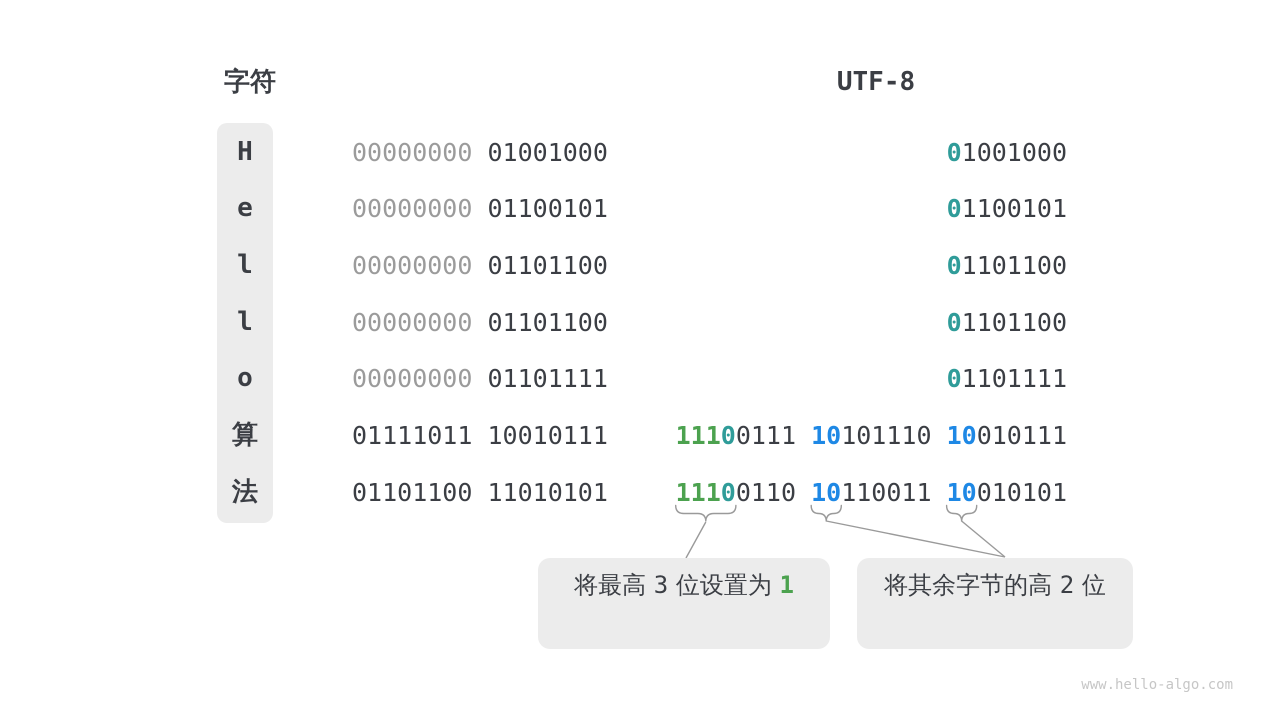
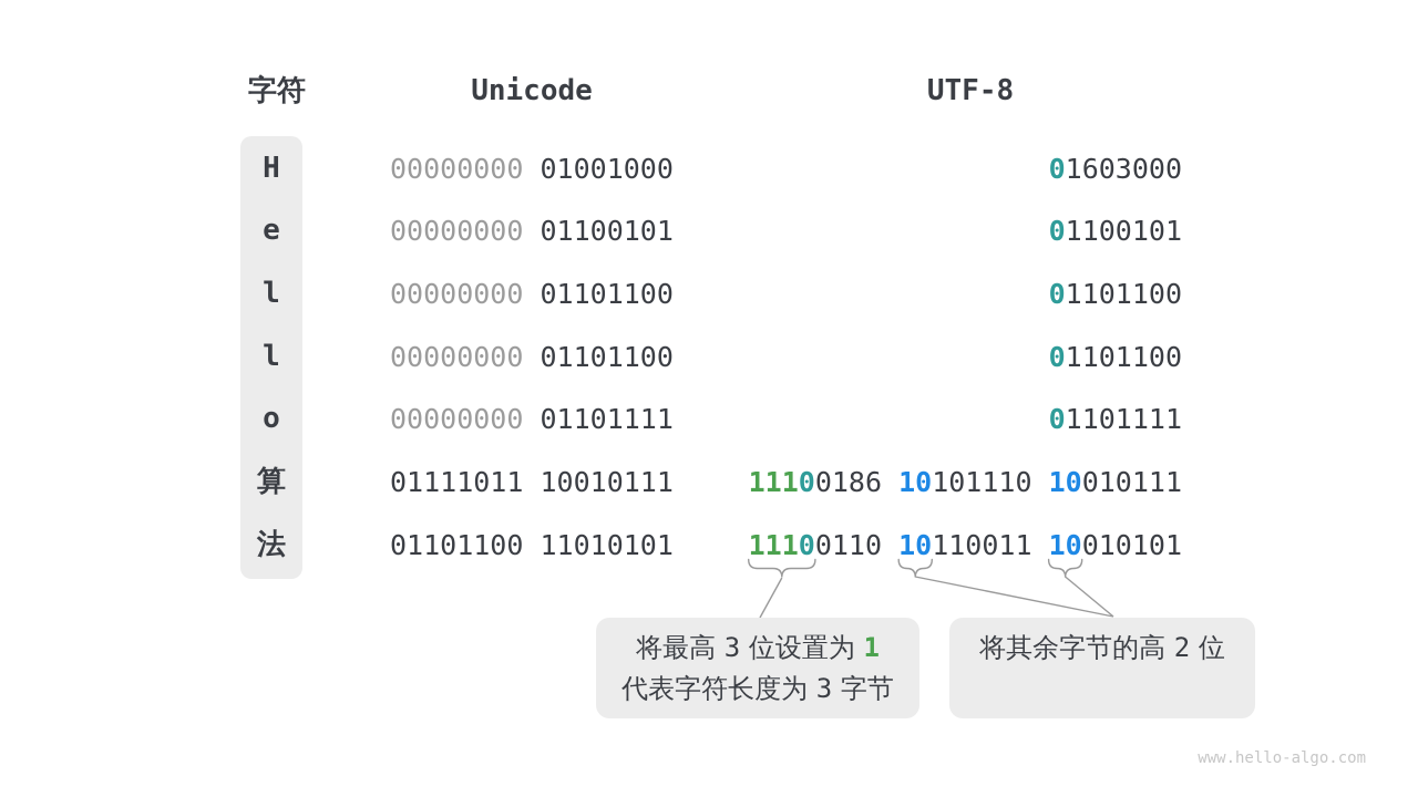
  字符
+ Unicode
  UTF-8
  H
  00000000 01001000
- 01001000
+ 01603000
  e
  00000000 01100101
  01100101
  l
  00000000 01101100
  01101100
  l
  00000000 01101100
  01101100
  o
  00000000 01101111
  01101111
  算
  01111011 10010111
- 11100111 10101110 10010111
+ 11100186 10101110 10010111
  法
  01101100 11010101
  11100110 10110011 10010101
  将最高 3 位设置为 1
+ 代表字符长度为 3 字节
  将其余字节的高 2 位
  www.hello-algo.com
